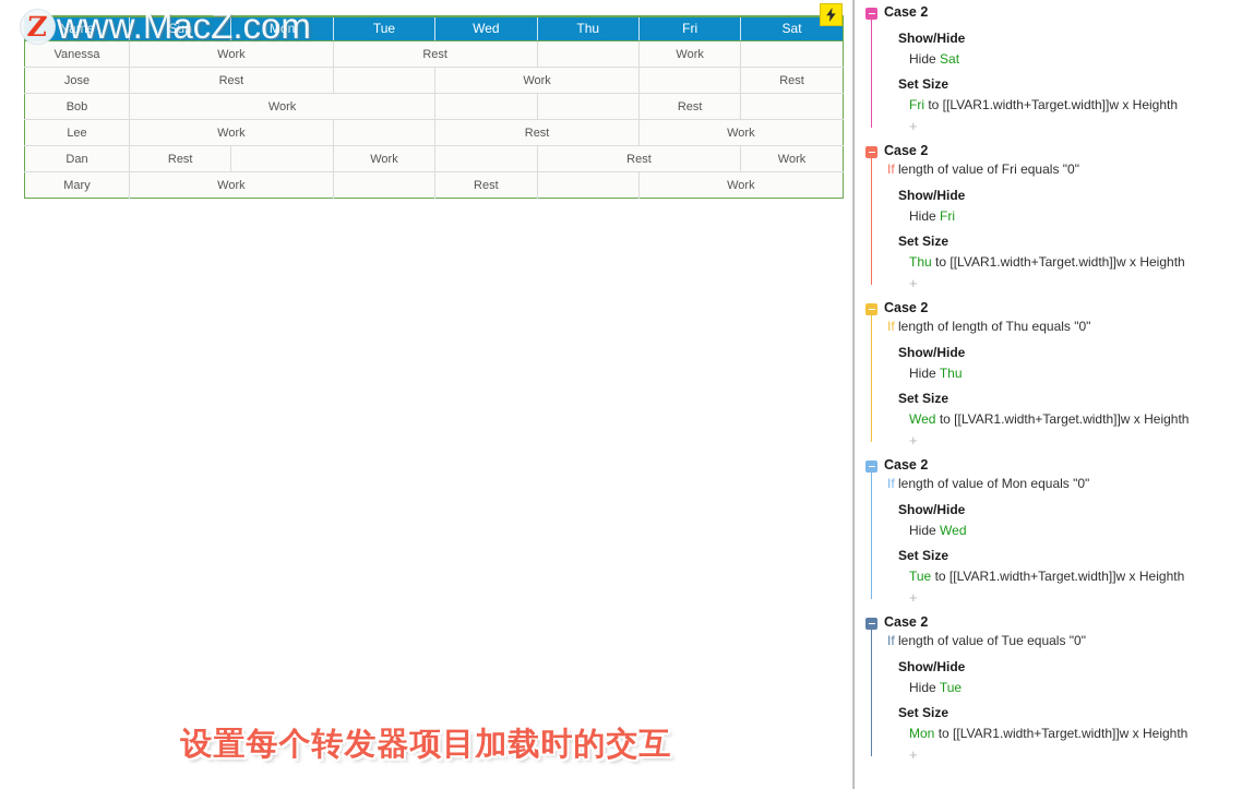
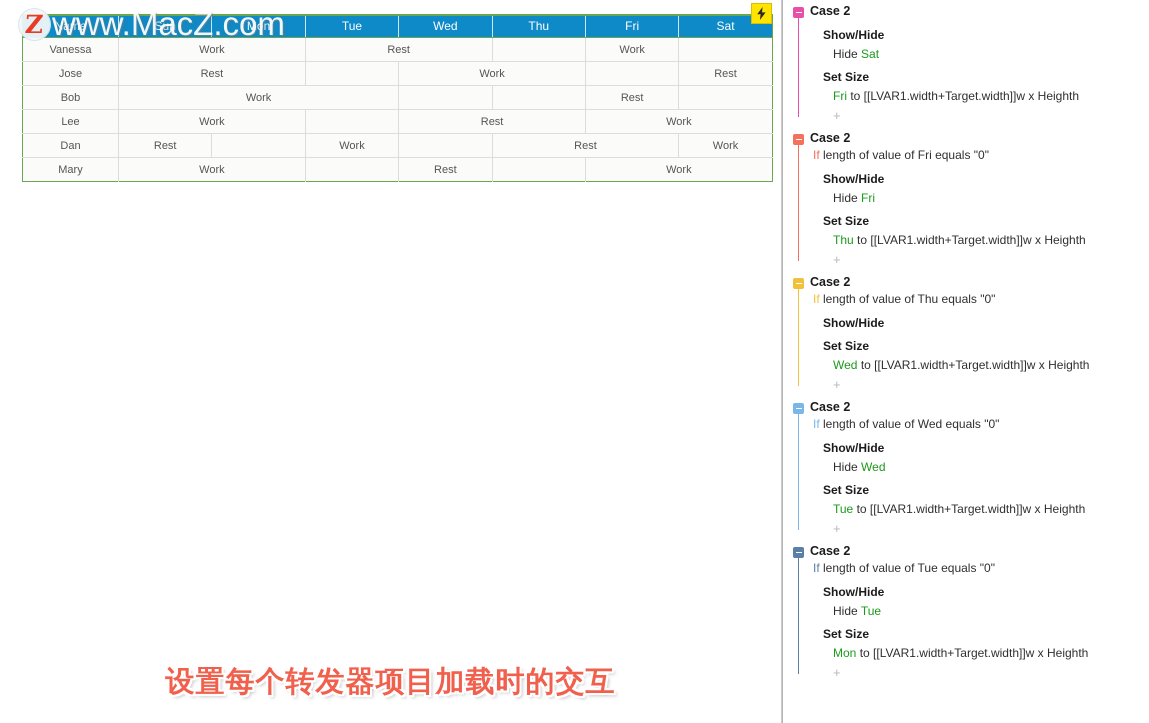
  Name	Sun	Mon	Tue	Wed	Thu	Fri	Sat
  Vanessa	Work	Rest		Work
  Jose	Rest		Work		Rest
  Bob	Work			Rest
  Lee	Work		Rest	Work
  Dan	Rest		Work		Rest	Work
  Mary	Work		Rest		Work
  www.MacZ.com
  设置每个转发器项目加载时的交互
  Case 2
  Show/Hide
  Hide Sat
  Set Size
  Fri to [[LVAR1.width+Target.width]]w x Heighth
  +
  Case 2
  If length of value of Fri equals "0"
  Show/Hide
  Hide Fri
  Set Size
  Thu to [[LVAR1.width+Target.width]]w x Heighth
  +
  Case 2
- If length of length of Thu equals "0"
+ If length of value of Thu equals "0"
  Show/Hide
- Hide Thu
  Set Size
  Wed to [[LVAR1.width+Target.width]]w x Heighth
  +
  Case 2
- If length of value of Mon equals "0"
+ If length of value of Wed equals "0"
  Show/Hide
  Hide Wed
  Set Size
  Tue to [[LVAR1.width+Target.width]]w x Heighth
  +
  Case 2
  If length of value of Tue equals "0"
  Show/Hide
  Hide Tue
  Set Size
  Mon to [[LVAR1.width+Target.width]]w x Heighth
  +
